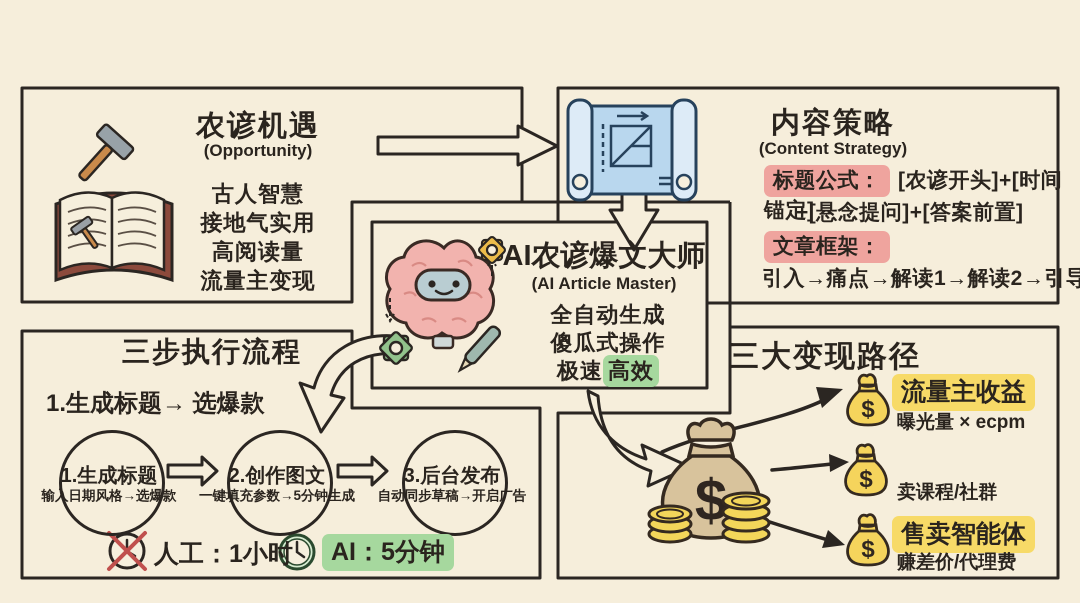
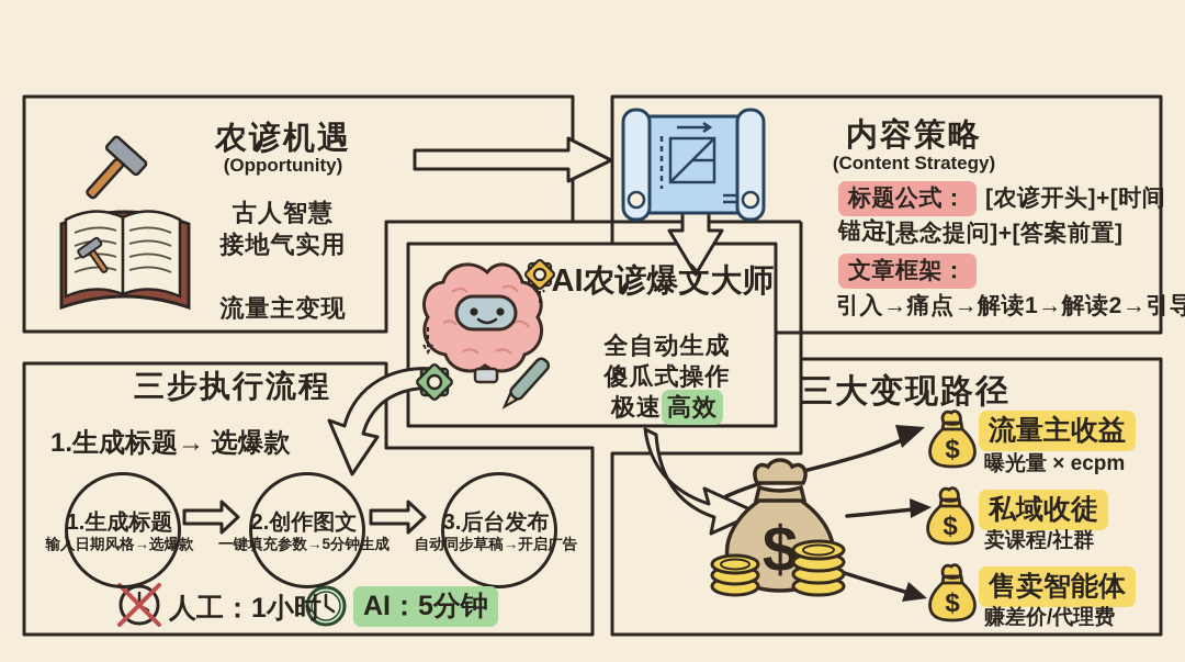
  $
  $
  $
  $
  农谚机遇
  (Opportunity)
  古人智慧
  接地气实用
- 高阅读量
  流量主变现
  内容策略
  (Content Strategy)
  标题公式： [农谚开头]+[时间锚定]
  +[悬念提问]+[答案前置]
  文章框架：
  引入→痛点→解读1→解读2→引导
  AI农谚爆文大师
- (AI Article Master)
  全自动生成
  傻瓜式操作
  极速 高效
  三步执行流程
  1.生成标题→ 选爆款
  1.生成标题
  输入日期风格→选爆款
  2.创作图文
  一键填充参数→5分钟生成
  3.后台发布
  自动同步草稿→开启广告
  人工：1小时
  AI：5分钟
  三大变现路径
  流量主收益
  曝光量 × ecpm
+ 私域收徒
  卖课程/社群
  售卖智能体
  赚差价/代理费
